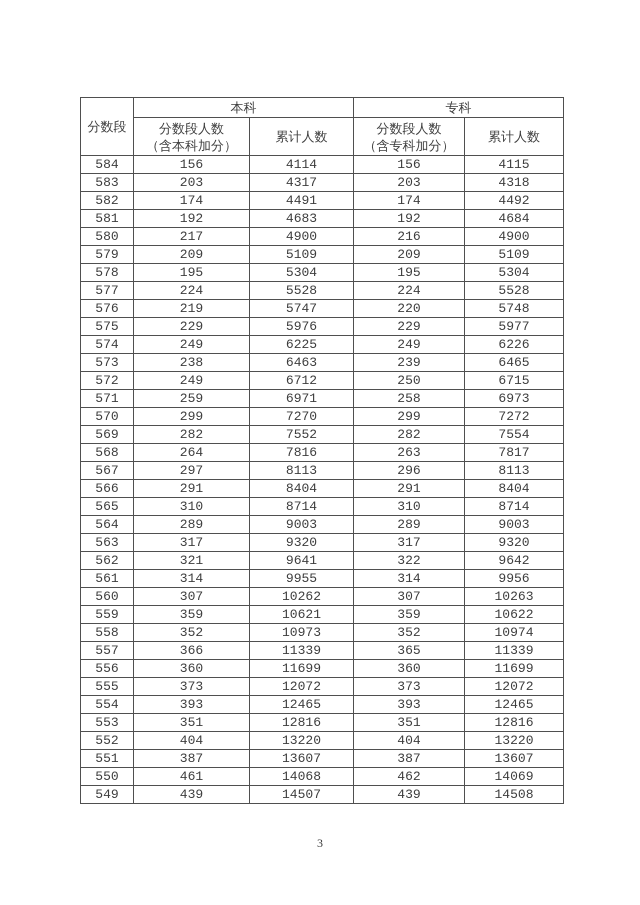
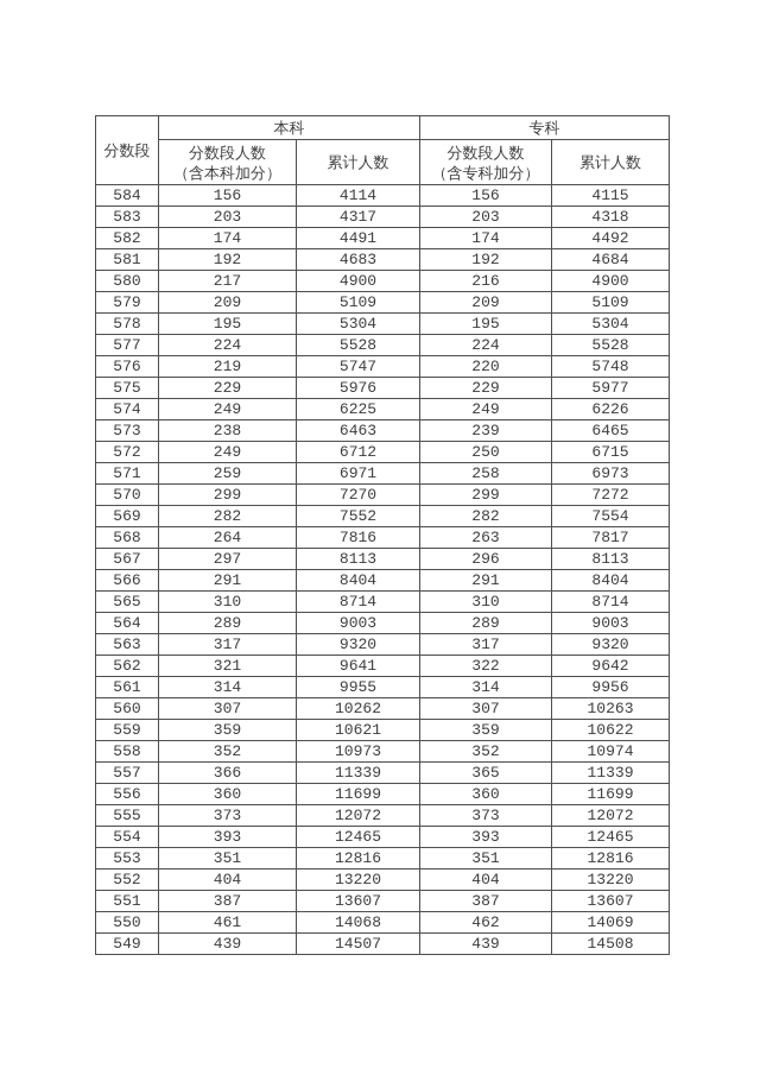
  分数段	本科	专科
  分数段人数 （含本科加分）	累计人数	分数段人数 （含专科加分）	累计人数
  584	156	4114	156	4115
  583	203	4317	203	4318
  582	174	4491	174	4492
  581	192	4683	192	4684
  580	217	4900	216	4900
  579	209	5109	209	5109
  578	195	5304	195	5304
  577	224	5528	224	5528
  576	219	5747	220	5748
  575	229	5976	229	5977
  574	249	6225	249	6226
  573	238	6463	239	6465
  572	249	6712	250	6715
  571	259	6971	258	6973
  570	299	7270	299	7272
  569	282	7552	282	7554
  568	264	7816	263	7817
  567	297	8113	296	8113
  566	291	8404	291	8404
  565	310	8714	310	8714
  564	289	9003	289	9003
  563	317	9320	317	9320
  562	321	9641	322	9642
  561	314	9955	314	9956
  560	307	10262	307	10263
  559	359	10621	359	10622
  558	352	10973	352	10974
  557	366	11339	365	11339
  556	360	11699	360	11699
  555	373	12072	373	12072
  554	393	12465	393	12465
  553	351	12816	351	12816
  552	404	13220	404	13220
  551	387	13607	387	13607
  550	461	14068	462	14069
  549	439	14507	439	14508
- 3
